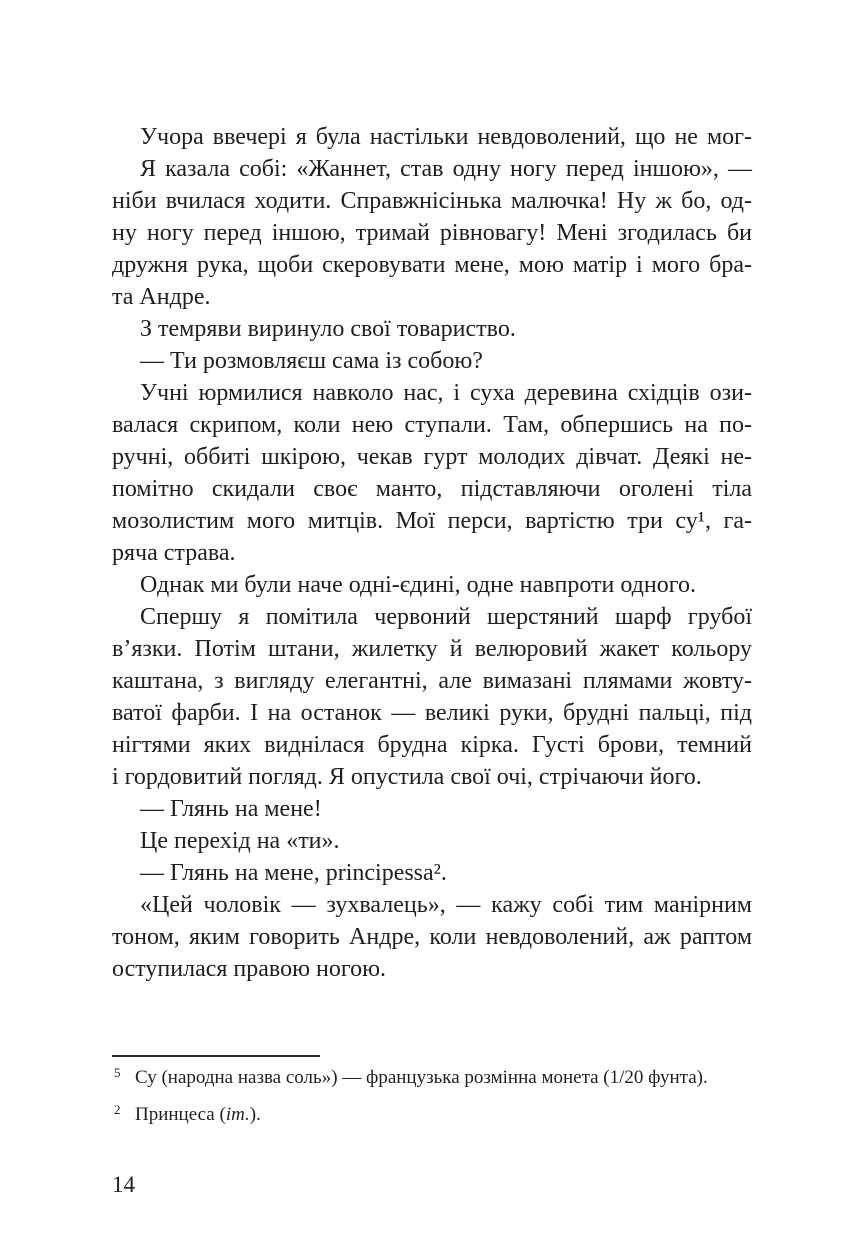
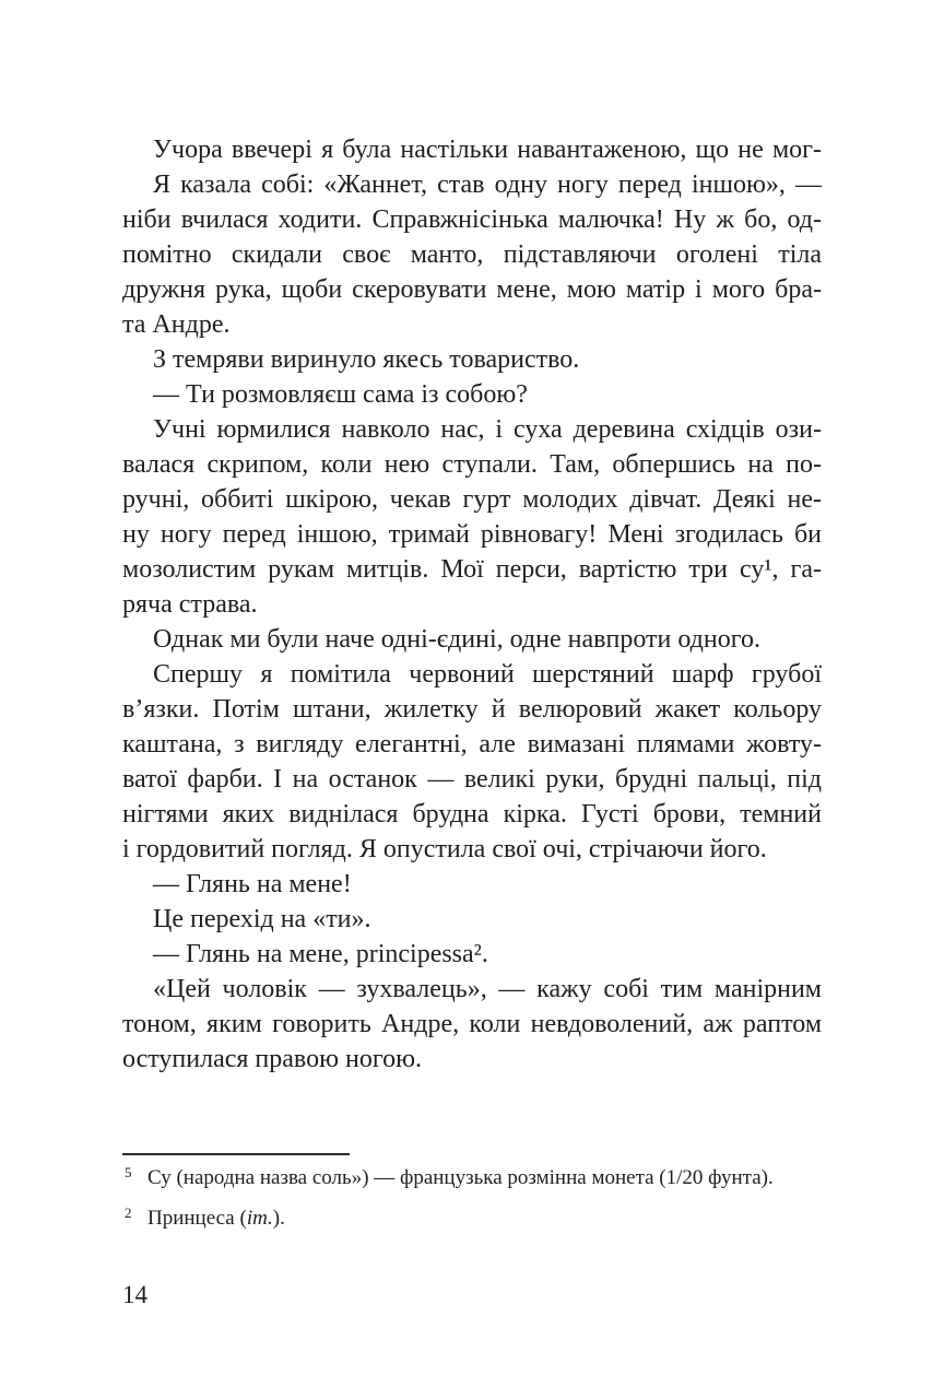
- Учора ввечері я була настільки невдоволений, що не мог-
+ Учора ввечері я була настільки навантаженою, що не мог-
  Я казала собі: «Жаннет, став одну ногу перед іншою», —
  ніби вчилася ходити. Справжнісінька малючка! Ну ж бо, од-
- ну ногу перед іншою, тримай рівновагу! Мені згодилась би
+ помітно скидали своє манто, підставляючи оголені тіла
  дружня рука, щоби скеровувати мене, мою матір і мого бра-
  та Андре.
- З темряви виринуло свої товариство.
+ З темряви виринуло якесь товариство.
  — Ти розмовляєш сама із собою?
  Учні юрмилися навколо нас, і суха деревина східців ози-
  валася скрипом, коли нею ступали. Там, обпершись на по-
  ручні, оббиті шкірою, чекав гурт молодих дівчат. Деякі не-
- помітно скидали своє манто, підставляючи оголені тіла
+ ну ногу перед іншою, тримай рівновагу! Мені згодилась би
- мозолистим мого митців. Мої перси, вартістю три су¹, га-
+ мозолистим рукам митців. Мої перси, вартістю три су¹, га-
  ряча страва.
  Однак ми були наче одні-єдині, одне навпроти одного.
  Спершу я помітила червоний шерстяний шарф грубої
  в’язки. Потім штани, жилетку й велюровий жакет кольору
  каштана, з вигляду елегантні, але вимазані плямами жовту-
  ватої фарби. І на останок — великі руки, брудні пальці, під
  нігтями яких виднілася брудна кірка. Густі брови, темний
  і гордовитий погляд. Я опустила свої очі, стрічаючи його.
  — Глянь на мене!
  Це перехід на «ти».
  — Глянь на мене, principessa².
  «Цей чоловік — зухвалець», — кажу собі тим манірним
  тоном, яким говорить Андре, коли невдоволений, аж раптом
  оступилася правою ногою.
  5
  Су (народна назва соль») — французька розмінна монета (1/20 фунта).
  2
  Принцеса (іт.).
  14
